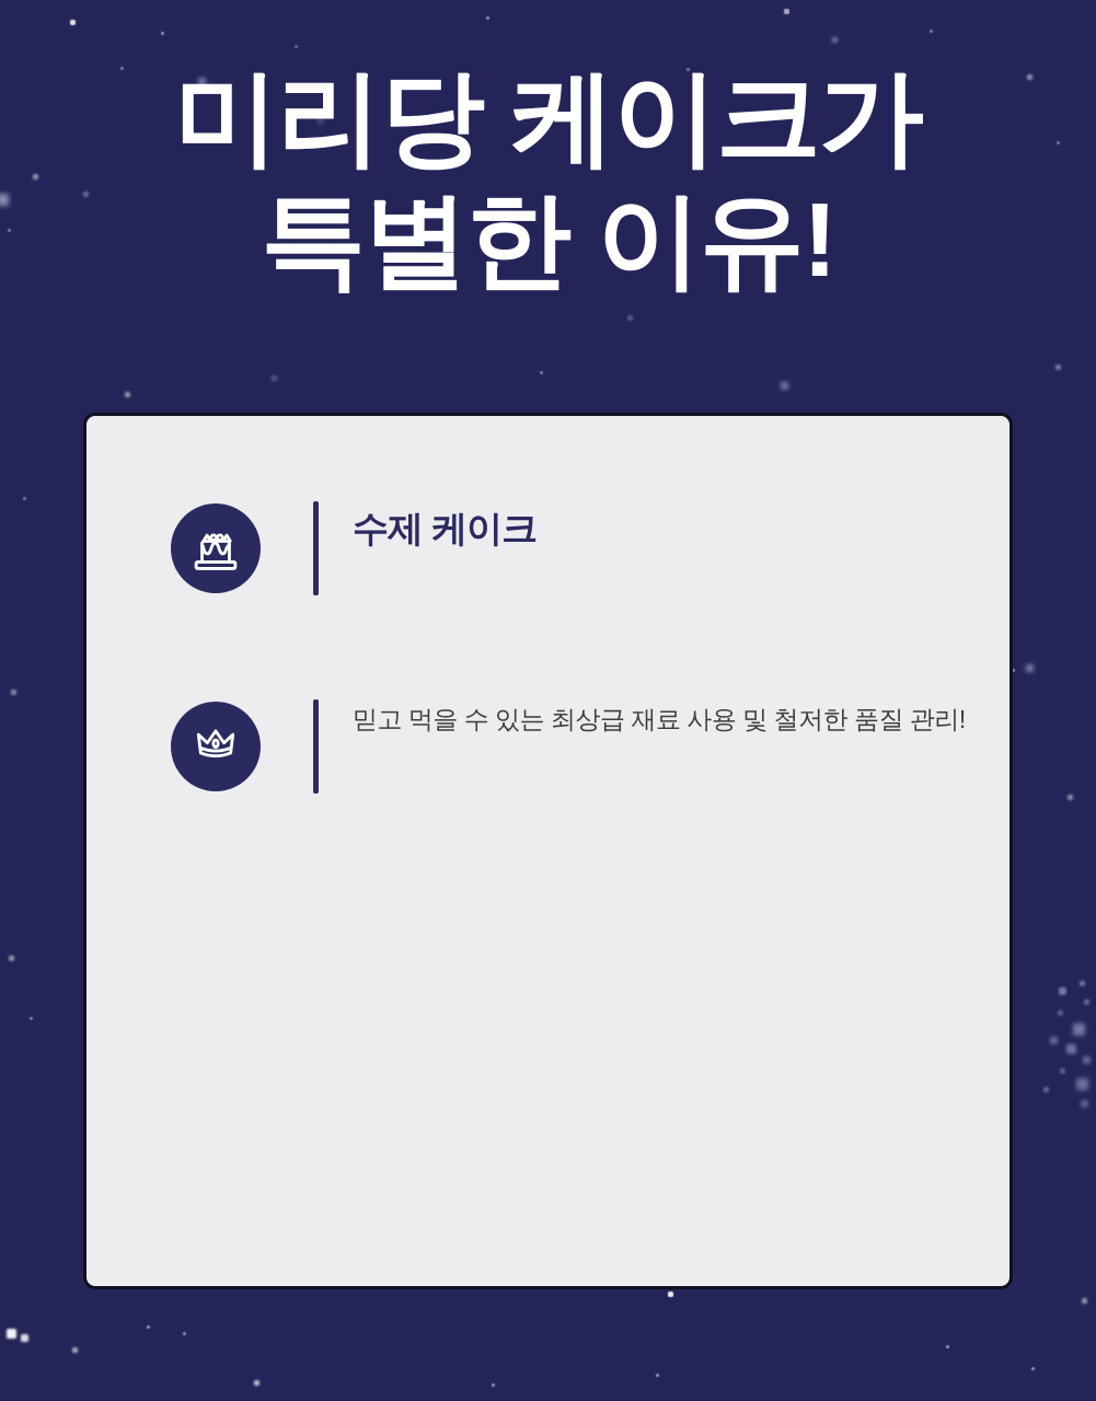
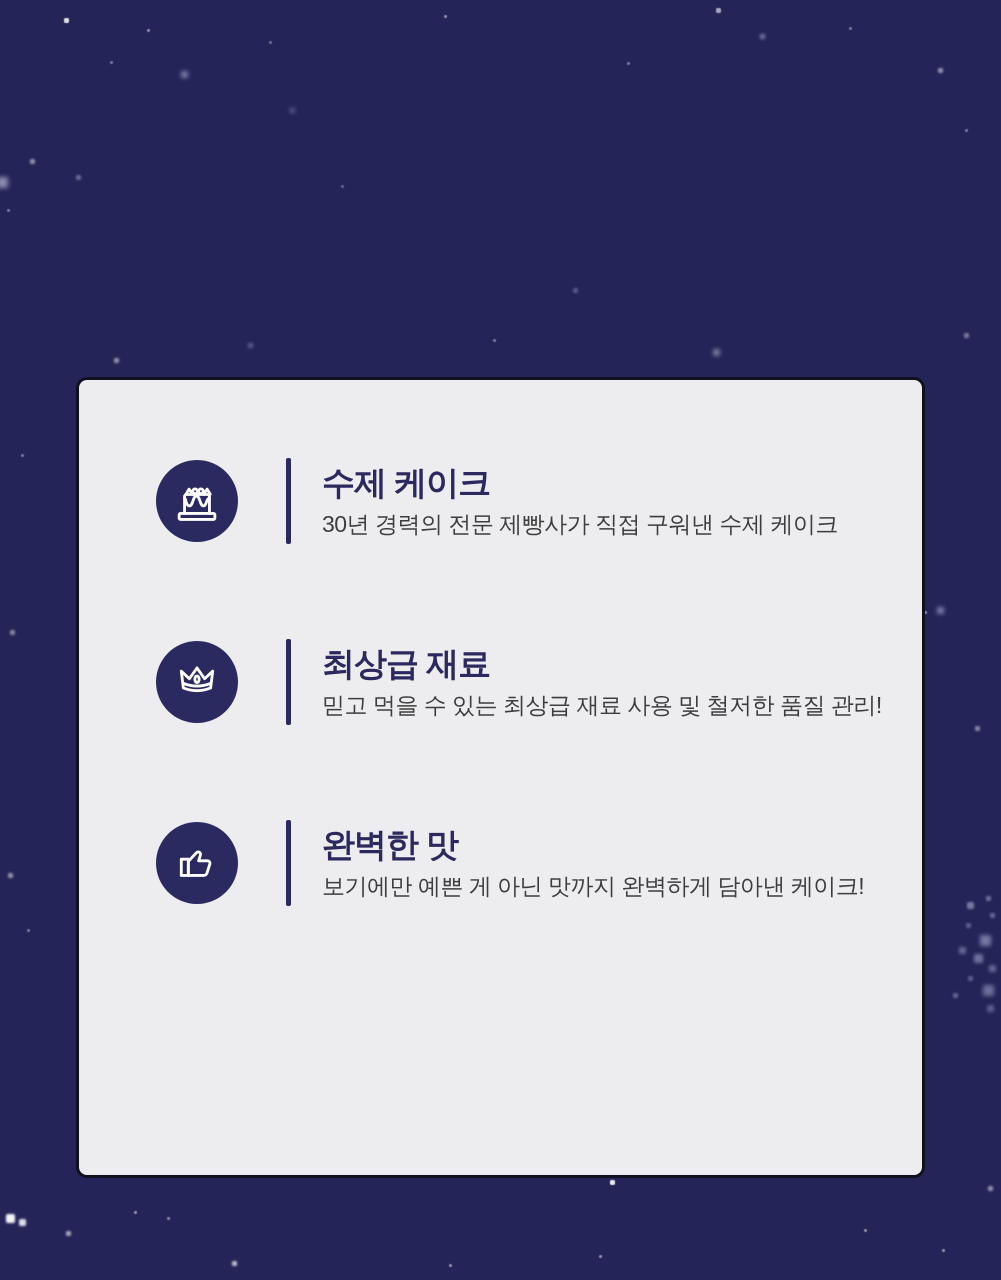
- 미리당 케이크가
- 특별한 이유!
  수제 케이크
+ 30년 경력의 전문 제빵사가 직접 구워낸 수제 케이크
+ 최상급 재료
  믿고 먹을 수 있는 최상급 재료 사용 및 철저한 품질 관리!
+ 완벽한 맛
+ 보기에만 예쁜 게 아닌 맛까지 완벽하게 담아낸 케이크!
